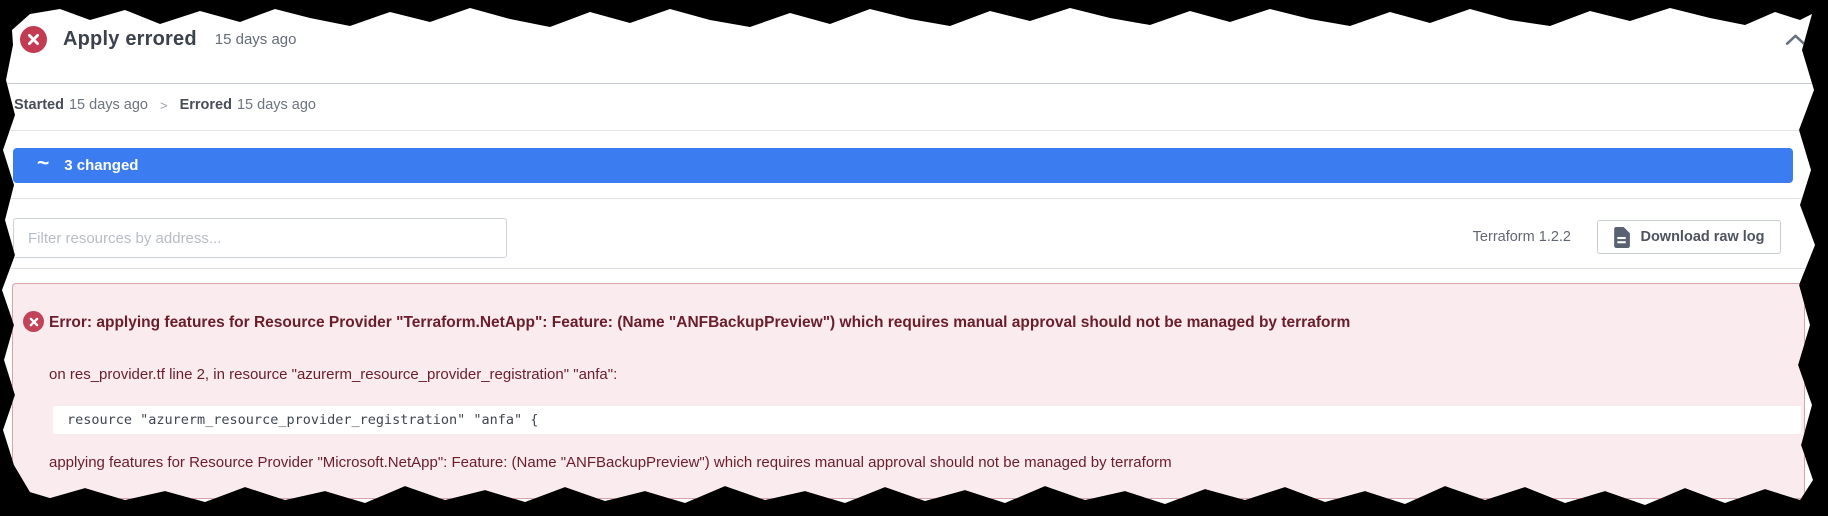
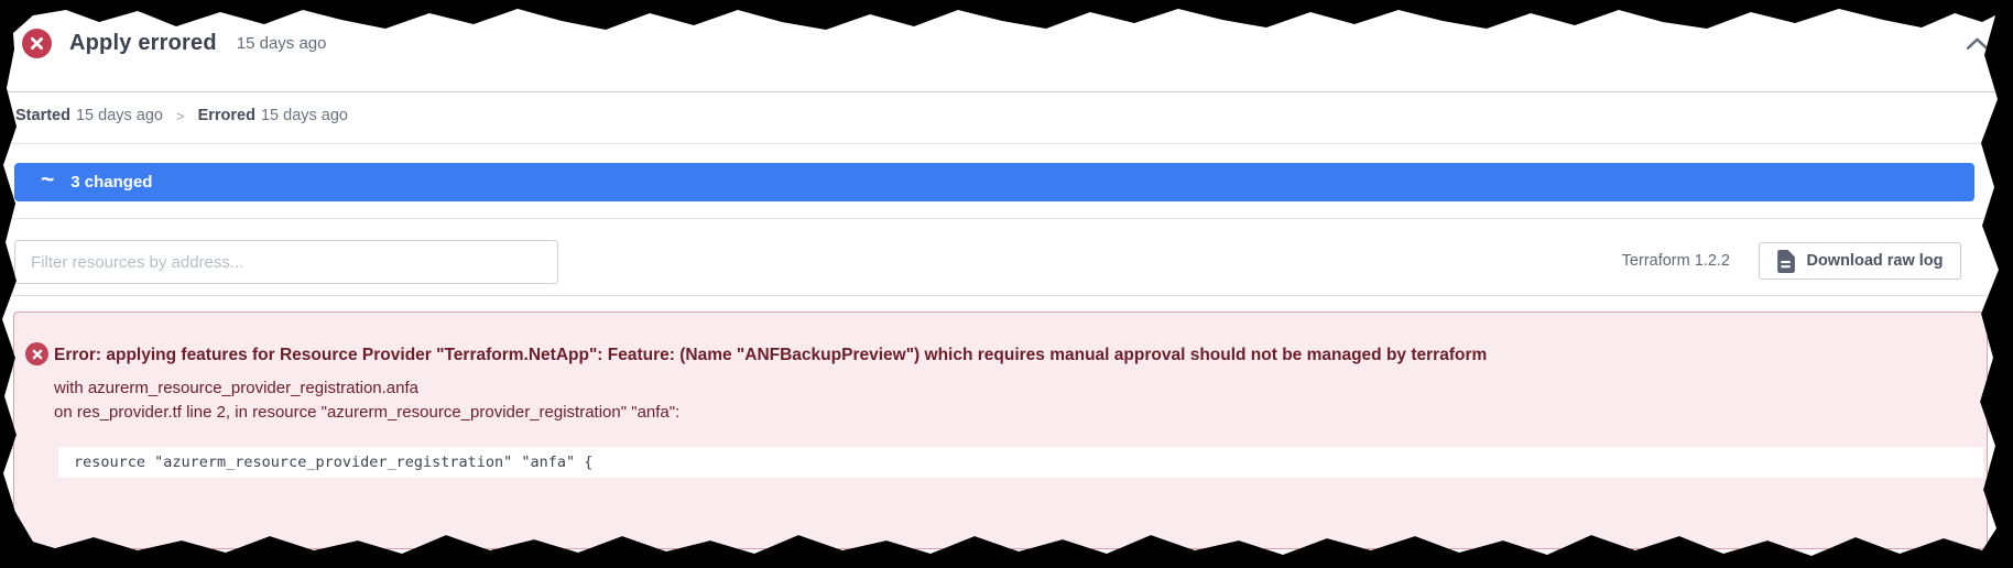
  Apply errored
  15 days ago
  Started
  15 days ago
  >
  Errored
  15 days ago
  ~
  3 changed
  Filter resources by address...
  Terraform 1.2.2
  Download raw log
  Error: applying features for Resource Provider "Terraform.NetApp": Feature: (Name "ANFBackupPreview") which requires manual approval should not be managed by terraform
+ with azurerm_resource_provider_registration.anfa
  on res_provider.tf line 2, in resource "azurerm_resource_provider_registration" "anfa":
  resource "azurerm_resource_provider_registration" "anfa" {
- applying features for Resource Provider "Microsoft.NetApp": Feature: (Name "ANFBackupPreview") which requires manual approval should not be managed by terraform
